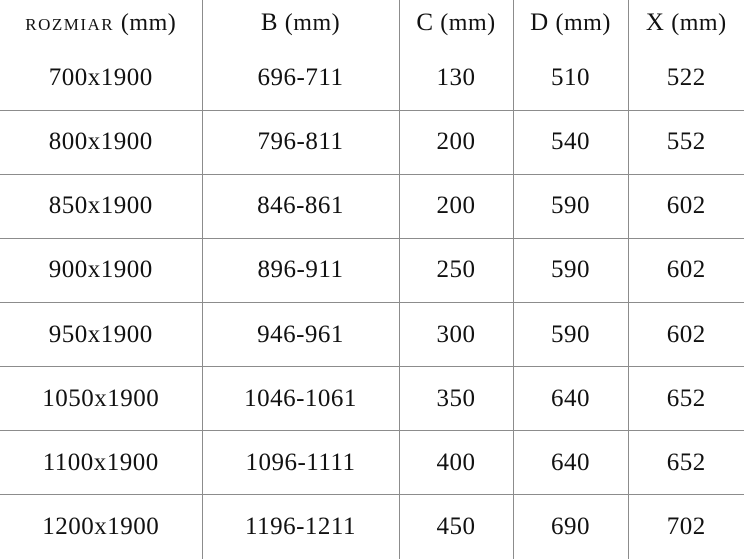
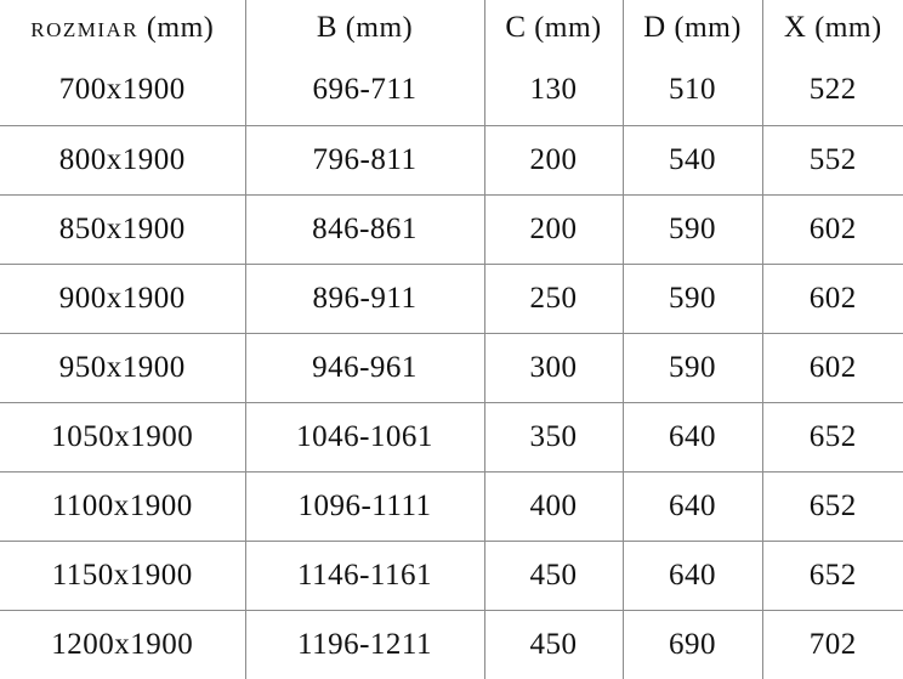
  ROZMIAR (mm)	B (mm)	C (mm)	D (mm)	X (mm)
  700x1900	696-711	130	510	522
  800x1900	796-811	200	540	552
  850x1900	846-861	200	590	602
  900x1900	896-911	250	590	602
  950x1900	946-961	300	590	602
  1050x1900	1046-1061	350	640	652
  1100x1900	1096-1111	400	640	652
+ 1150x1900	1146-1161	450	640	652
  1200x1900	1196-1211	450	690	702
